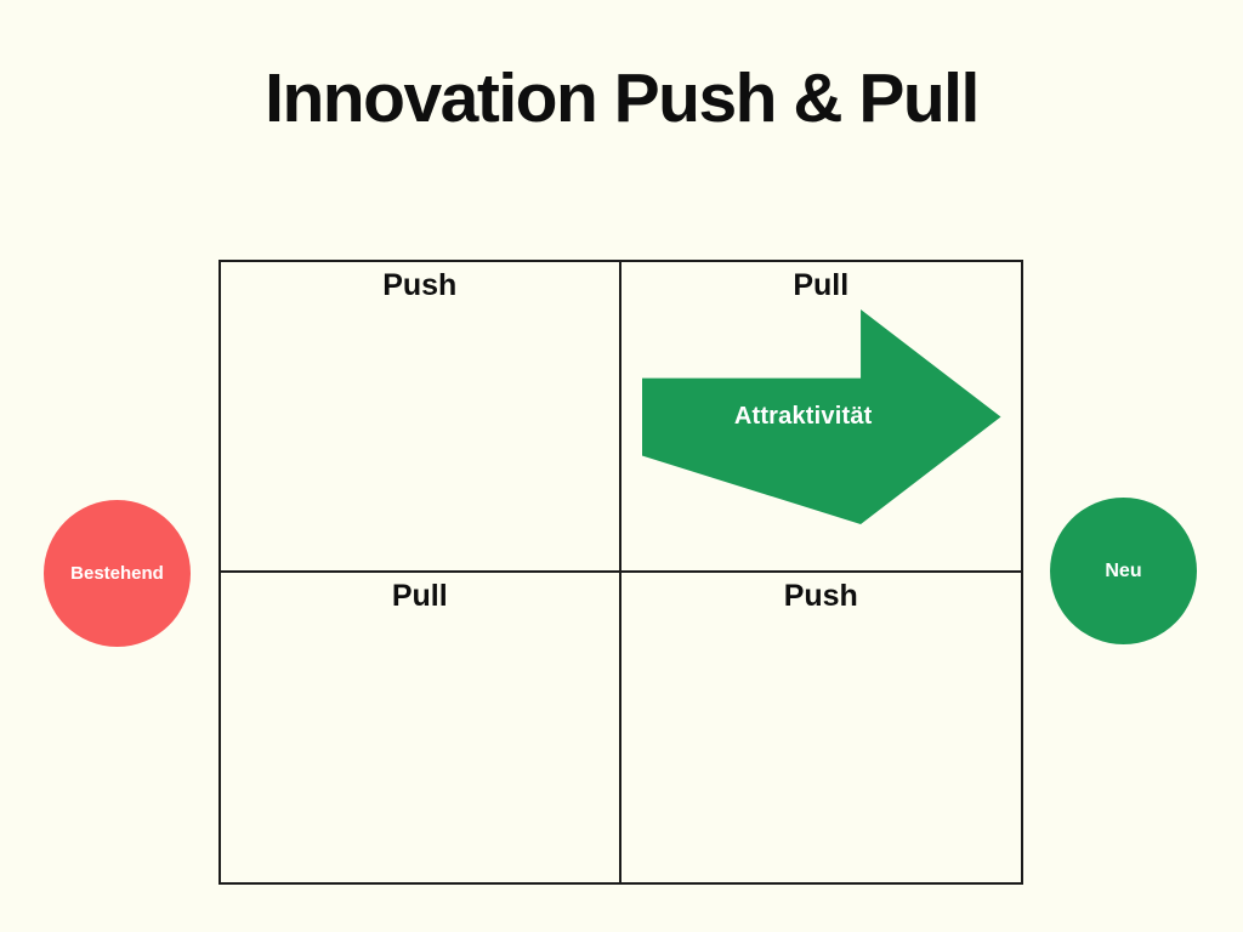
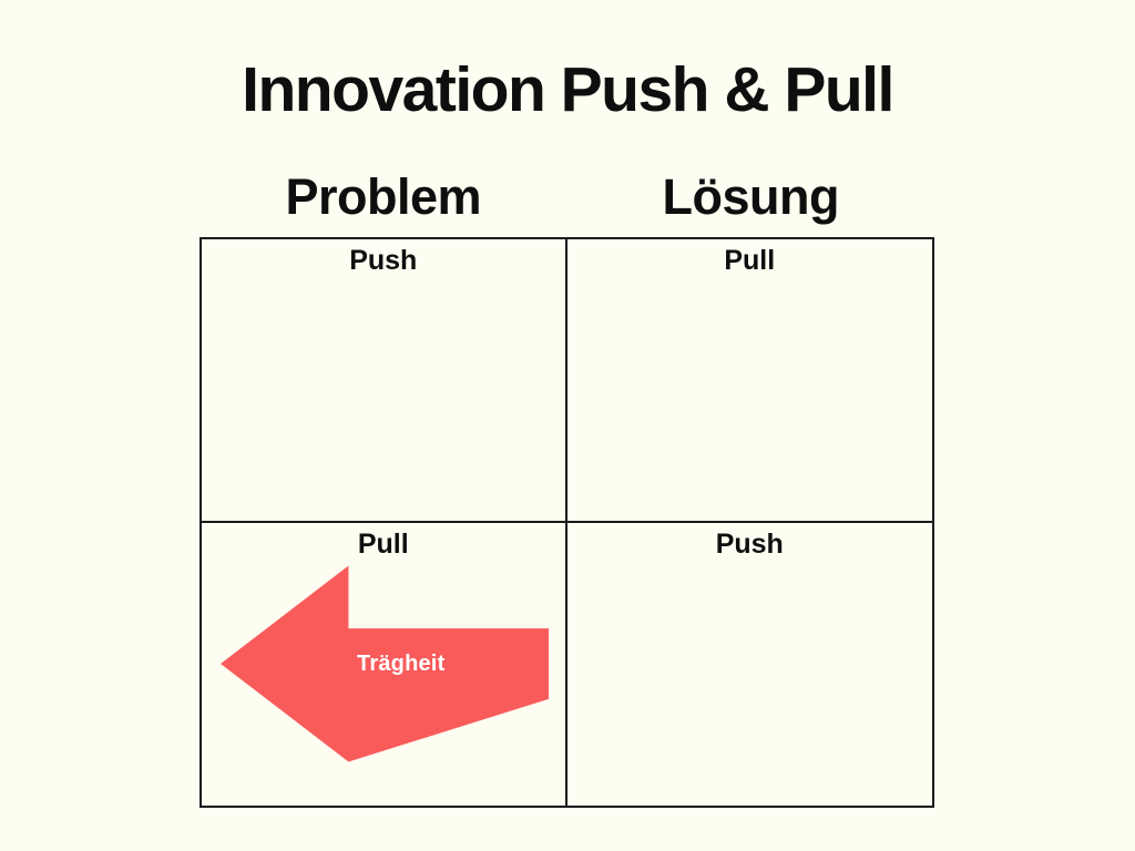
  Innovation Push & Pull
+ Problem
+ Lösung
  Push
  Pull
- Attraktivität
  Pull
+ Trägheit
  Push
- Bestehend
- Neu
